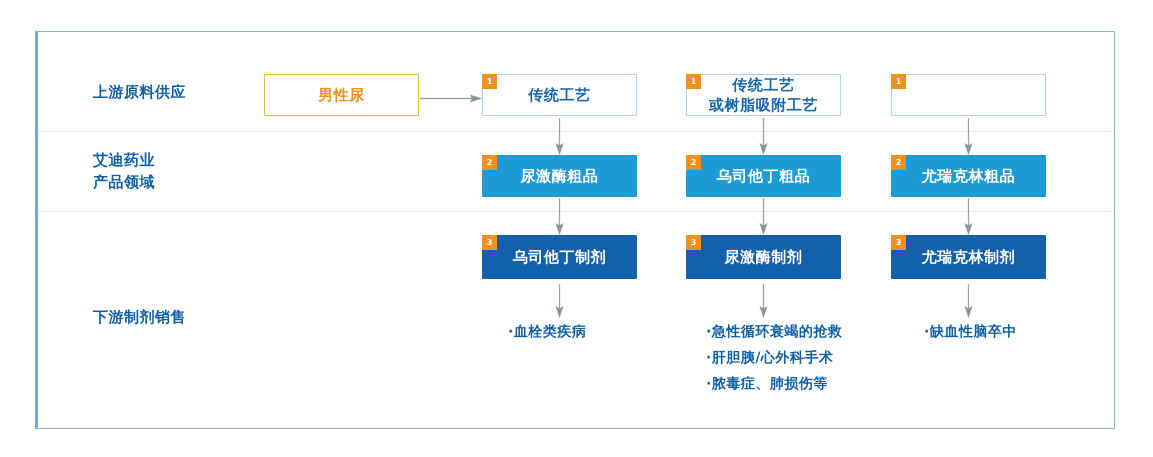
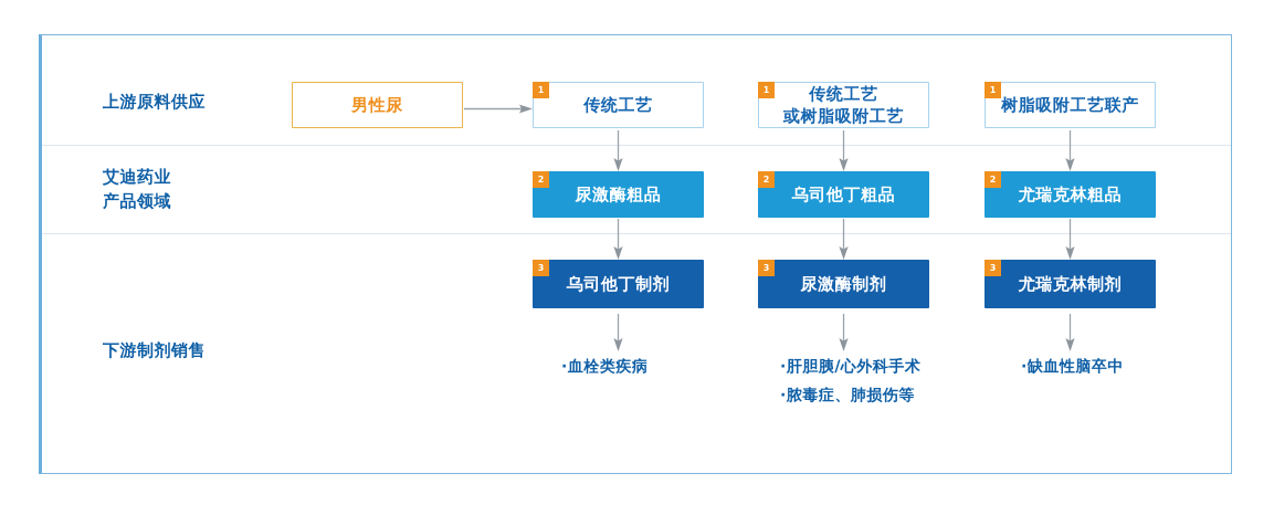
  上游原料供应
  艾迪药业
  产品领域
  下游制剂销售
  男性尿
  1
  传统工艺
  2
  尿激酶粗品
  3
  乌司他丁制剂
  ·血栓类疾病
  1
  传统工艺
  或树脂吸附工艺
  2
  乌司他丁粗品
  3
  尿激酶制剂
- ·急性循环衰竭的抢救
  ·肝胆胰/心外科手术
  ·脓毒症、肺损伤等
  1
+ 树脂吸附工艺联产
  2
  尤瑞克林粗品
  3
  尤瑞克林制剂
  ·缺血性脑卒中
